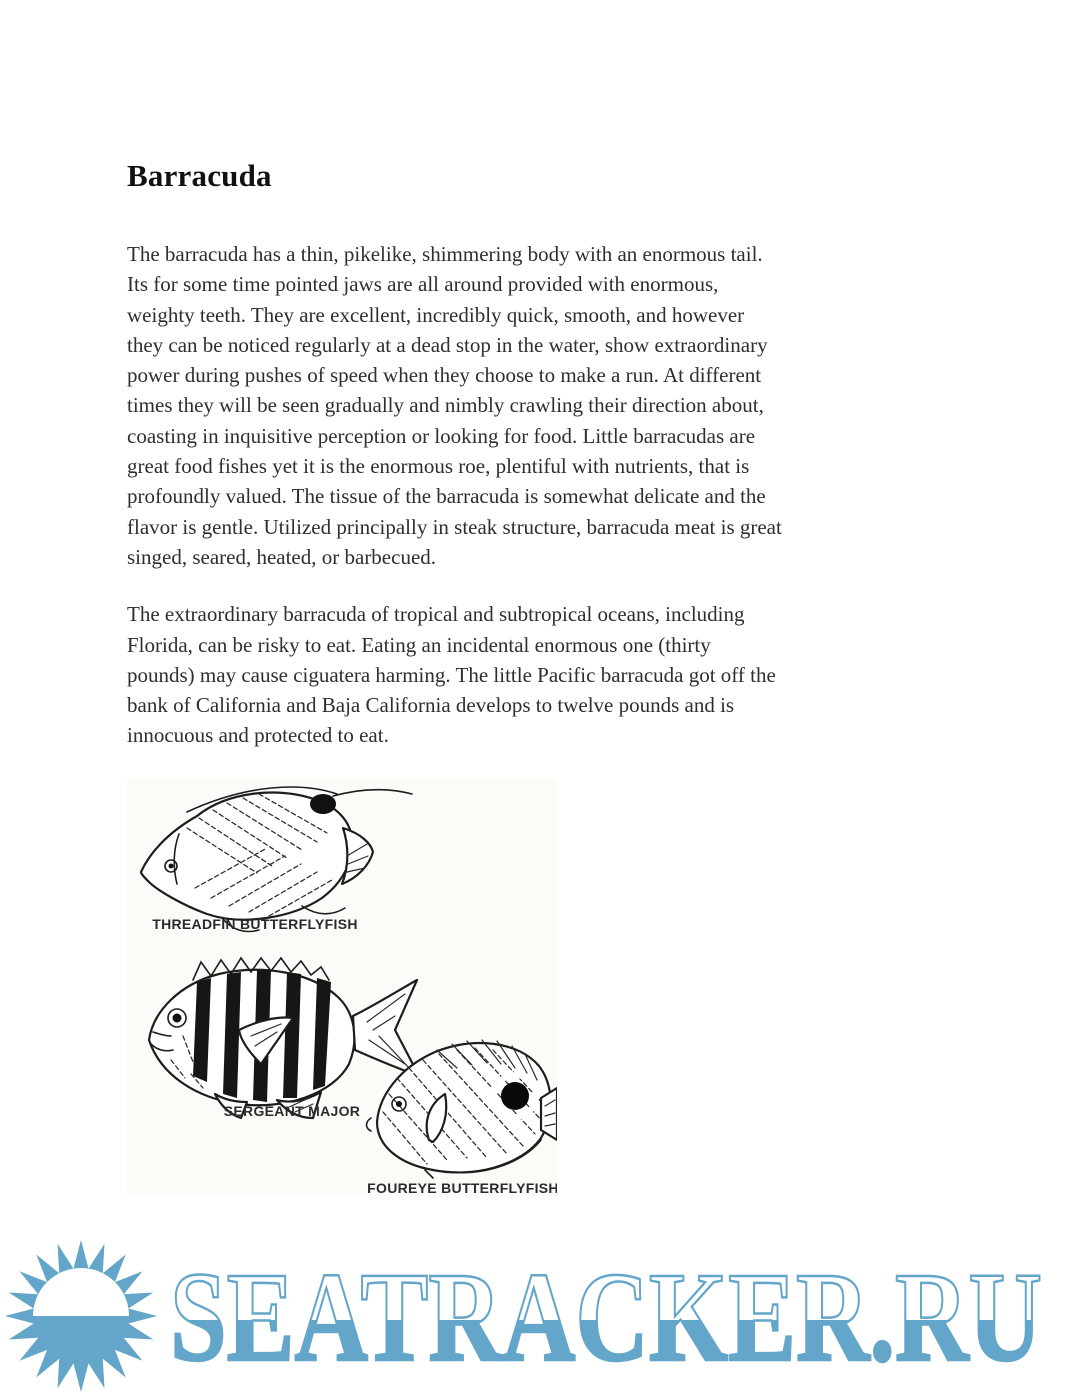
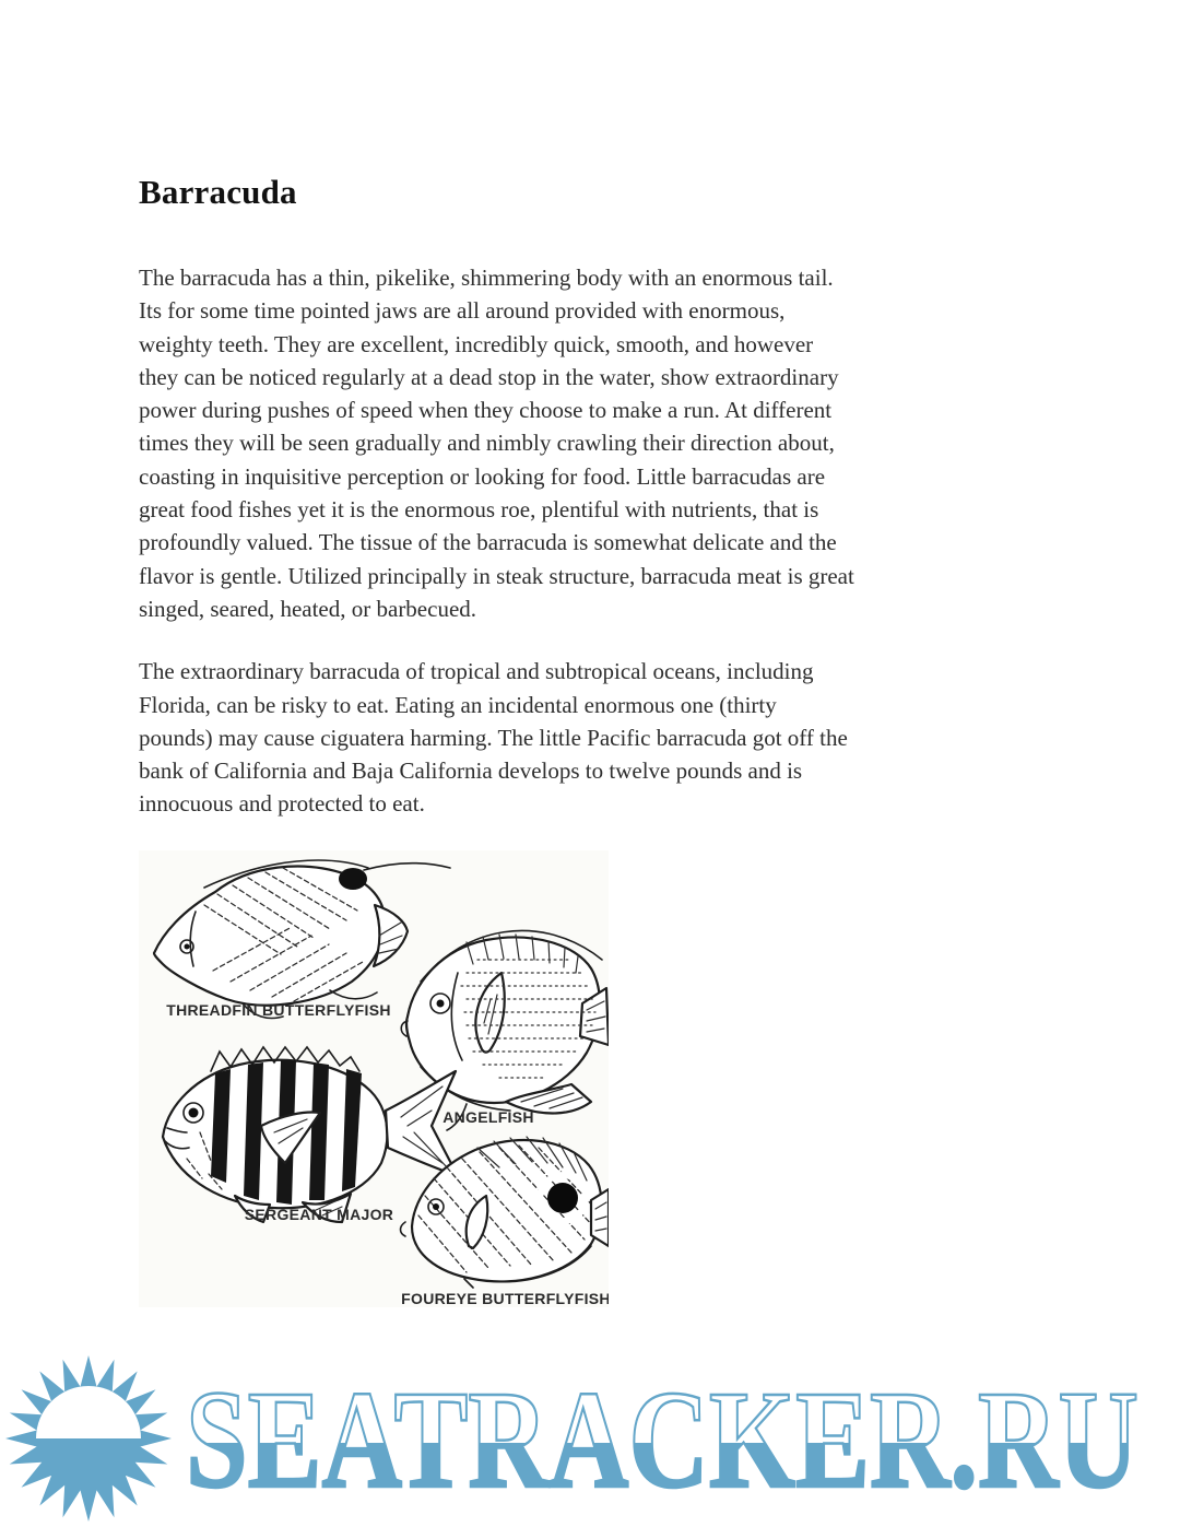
  Barracuda
  The barracuda has a thin, pikelike, shimmering body with an enormous tail.
  Its for some time pointed jaws are all around provided with enormous,
  weighty teeth. They are excellent, incredibly quick, smooth, and however
  they can be noticed regularly at a dead stop in the water, show extraordinary
  power during pushes of speed when they choose to make a run. At different
  times they will be seen gradually and nimbly crawling their direction about,
  coasting in inquisitive perception or looking for food. Little barracudas are
  great food fishes yet it is the enormous roe, plentiful with nutrients, that is
  profoundly valued. The tissue of the barracuda is somewhat delicate and the
  flavor is gentle. Utilized principally in steak structure, barracuda meat is great
  singed, seared, heated, or barbecued.
  The extraordinary barracuda of tropical and subtropical oceans, including
  Florida, can be risky to eat. Eating an incidental enormous one (thirty
  pounds) may cause ciguatera harming. The little Pacific barracuda got off the
  bank of California and Baja California develops to twelve pounds and is
  innocuous and protected to eat.
  THREADFIN BUTTERFLYFISH
+ ANGELFISH
  SERGEANT MAJOR
  FOUREYE BUTTERFLYFISH
  SEATRACKER.RU
